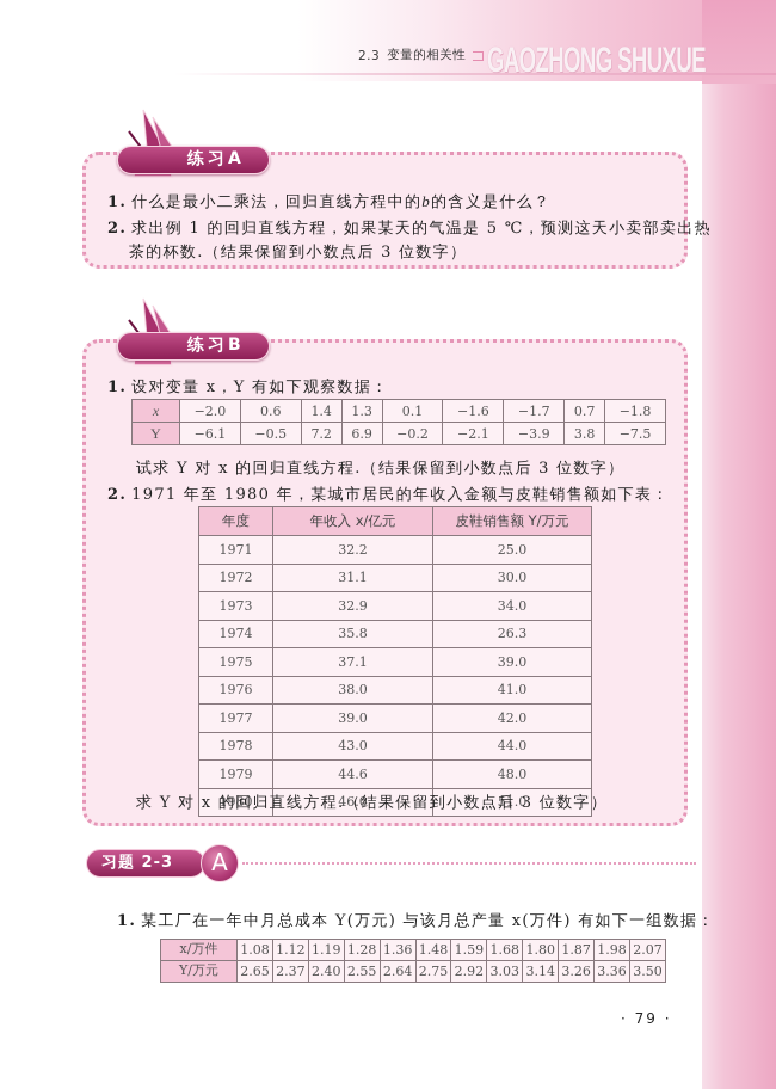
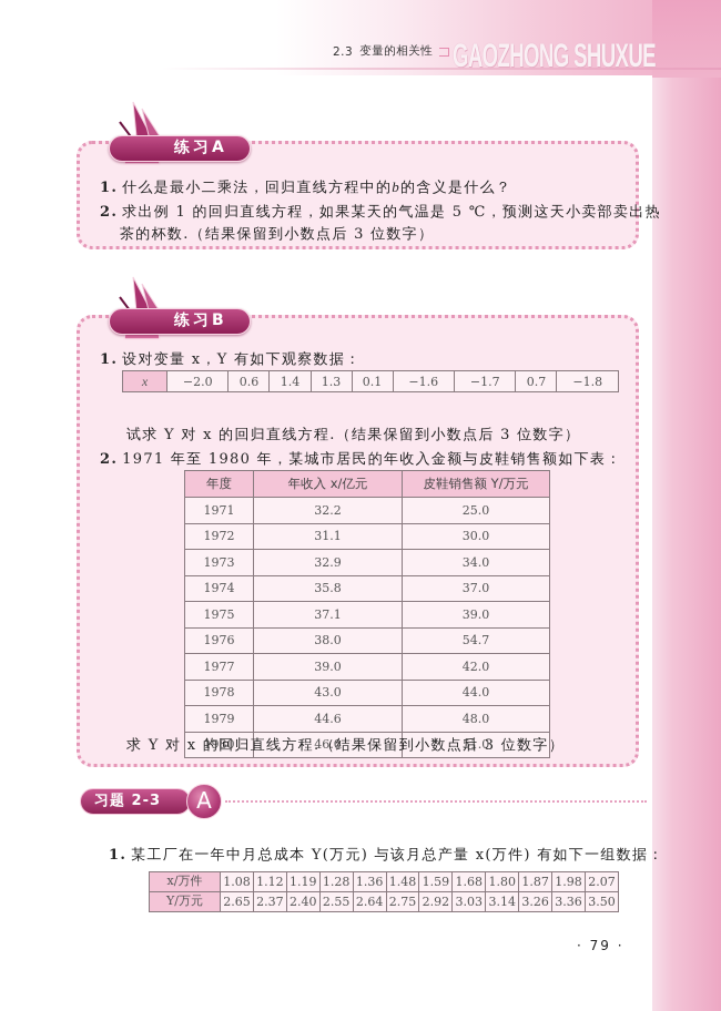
  2.3
  变量的相关性
  GAOZHONG SHUXUE
  练习A
  1. 什么是最小二乘法，回归直线方程中的b的含义是什么？
  2. 求出例 1 的回归直线方程，如果某天的气温是 5 ℃，预测这天小卖部卖出热
  茶的杯数.（结果保留到小数点后 3 位数字）
  练习B
  1. 设对变量 x，Y 有如下观察数据：
  x	−2.0	0.6	1.4	1.3	0.1	−1.6	−1.7	0.7	−1.8
- Y	−6.1	−0.5	7.2	6.9	−0.2	−2.1	−3.9	3.8	−7.5
  试求 Y 对 x 的回归直线方程.（结果保留到小数点后 3 位数字）
  2. 1971 年至 1980 年，某城市居民的年收入金额与皮鞋销售额如下表：
  年度	年收入 x/亿元	皮鞋销售额 Y/万元
  1971	32.2	25.0
  1972	31.1	30.0
  1973	32.9	34.0
- 1974	35.8	26.3
+ 1974	35.8	37.0
  1975	37.1	39.0
- 1976	38.0	41.0
+ 1976	38.0	54.7
  1977	39.0	42.0
  1978	43.0	44.0
  1979	44.6	48.0
  1980	46.0	51.0
  求 Y 对 x 的回归直线方程.（结果保留到小数点后 3 位数字）
  习题 2-3
  A
  1. 某工厂在一年中月总成本 Y(万元) 与该月总产量 x(万件) 有如下一组数据：
  x/万件	1.08	1.12	1.19	1.28	1.36	1.48	1.59	1.68	1.80	1.87	1.98	2.07
  Y/万元	2.65	2.37	2.40	2.55	2.64	2.75	2.92	3.03	3.14	3.26	3.36	3.50
  · 79 ·
